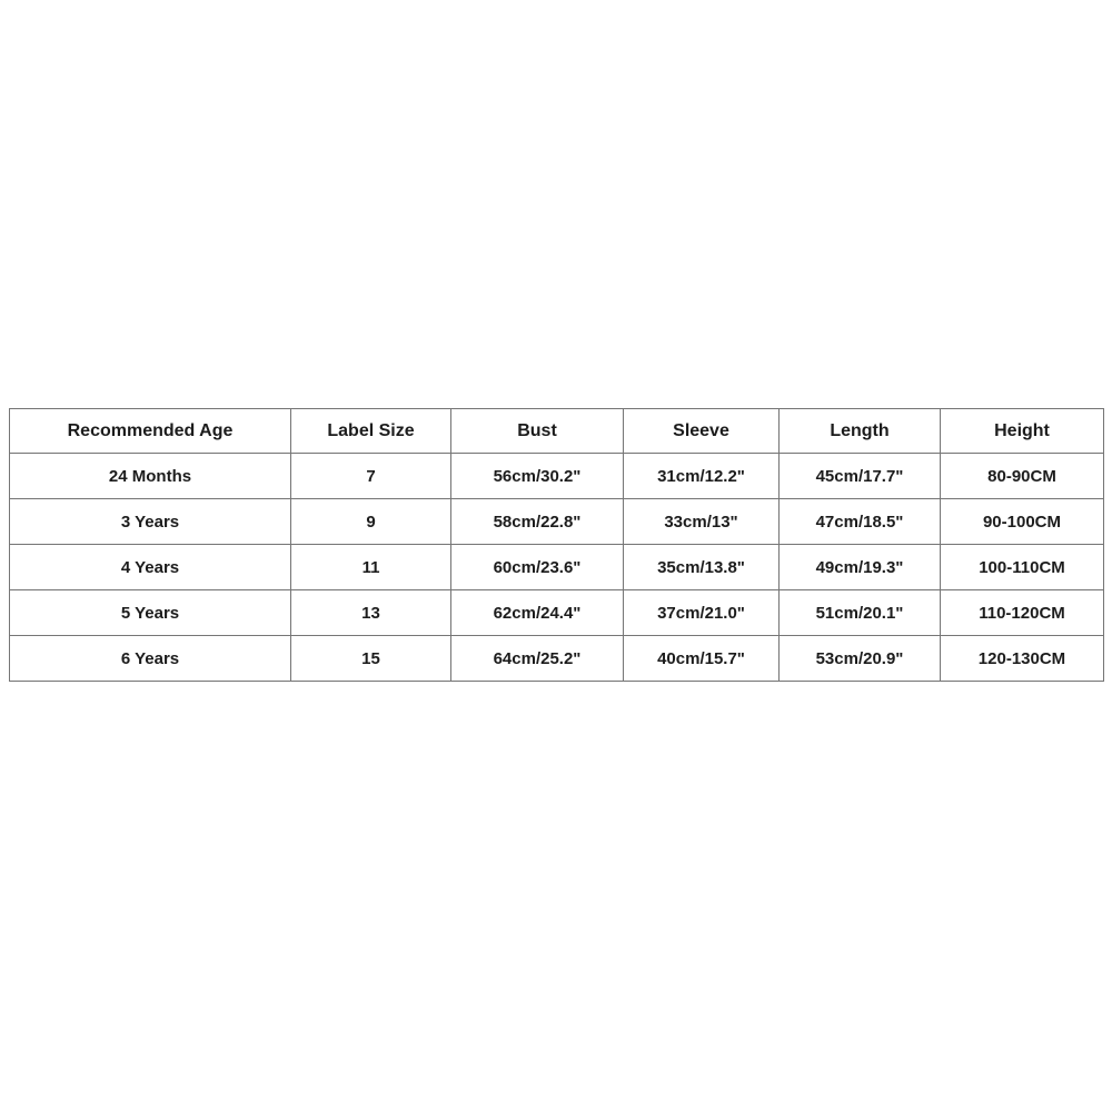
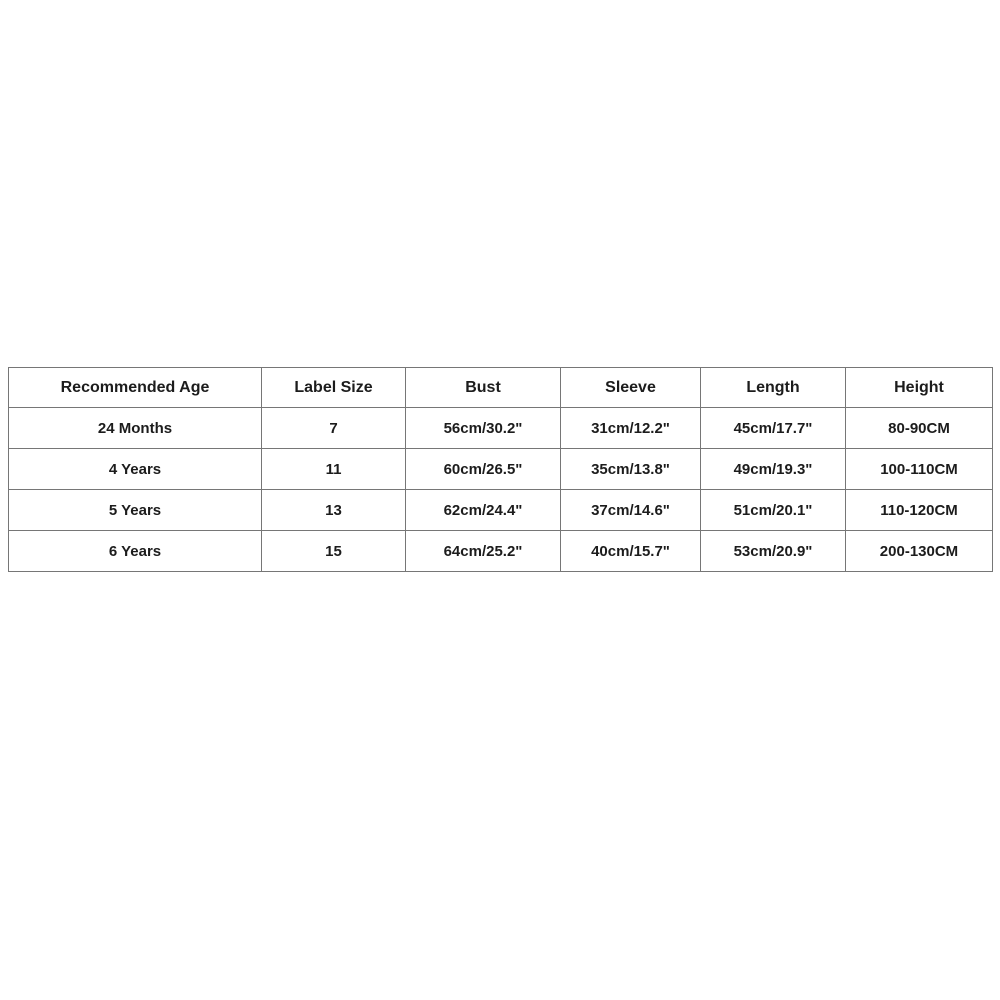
  Recommended Age	Label Size	Bust	Sleeve	Length	Height
  24 Months	7	56cm/30.2"	31cm/12.2"	45cm/17.7"	80-90CM
- 3 Years	9	58cm/22.8"	33cm/13"	47cm/18.5"	90-100CM
- 4 Years	11	60cm/23.6"	35cm/13.8"	49cm/19.3"	100-110CM
+ 4 Years	11	60cm/26.5"	35cm/13.8"	49cm/19.3"	100-110CM
- 5 Years	13	62cm/24.4"	37cm/21.0"	51cm/20.1"	110-120CM
+ 5 Years	13	62cm/24.4"	37cm/14.6"	51cm/20.1"	110-120CM
- 6 Years	15	64cm/25.2"	40cm/15.7"	53cm/20.9"	120-130CM
+ 6 Years	15	64cm/25.2"	40cm/15.7"	53cm/20.9"	200-130CM
